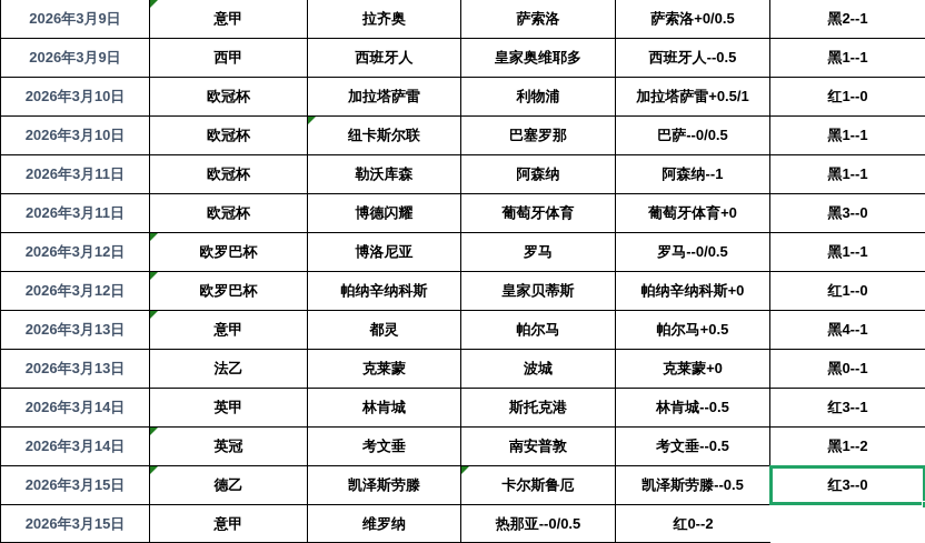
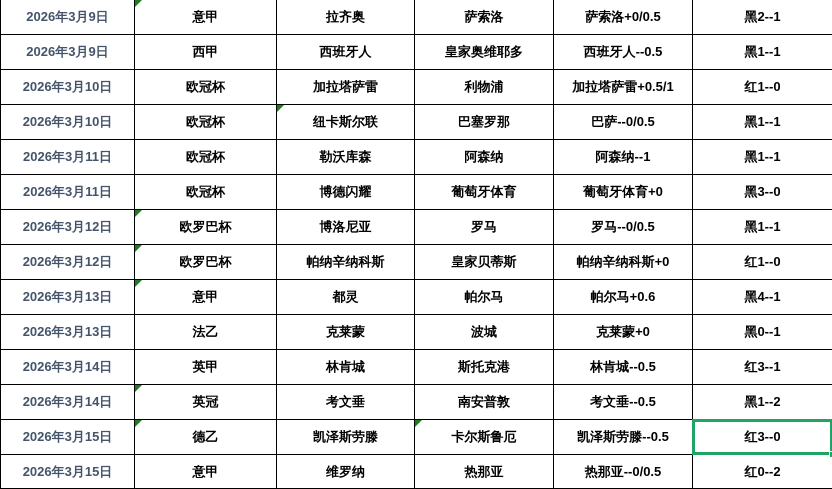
  2026年3月9日
  意甲
  拉齐奥
  萨索洛
  萨索洛+0/0.5
  黑2--1
  2026年3月9日
  西甲
  西班牙人
  皇家奥维耶多
  西班牙人--0.5
  黑1--1
  2026年3月10日
  欧冠杯
  加拉塔萨雷
  利物浦
  加拉塔萨雷+0.5/1
  红1--0
  2026年3月10日
  欧冠杯
  纽卡斯尔联
  巴塞罗那
  巴萨--0/0.5
  黑1--1
  2026年3月11日
  欧冠杯
  勒沃库森
  阿森纳
  阿森纳--1
  黑1--1
  2026年3月11日
  欧冠杯
  博德闪耀
  葡萄牙体育
  葡萄牙体育+0
  黑3--0
  2026年3月12日
  欧罗巴杯
  博洛尼亚
  罗马
  罗马--0/0.5
  黑1--1
  2026年3月12日
  欧罗巴杯
  帕纳辛纳科斯
  皇家贝蒂斯
  帕纳辛纳科斯+0
  红1--0
  2026年3月13日
  意甲
  都灵
  帕尔马
- 帕尔马+0.5
+ 帕尔马+0.6
  黑4--1
  2026年3月13日
  法乙
  克莱蒙
  波城
  克莱蒙+0
  黑0--1
  2026年3月14日
  英甲
  林肯城
  斯托克港
  林肯城--0.5
  红3--1
  2026年3月14日
  英冠
  考文垂
  南安普敦
  考文垂--0.5
  黑1--2
  2026年3月15日
  德乙
  凯泽斯劳滕
  卡尔斯鲁厄
  凯泽斯劳滕--0.5
  红3--0
  2026年3月15日
  意甲
  维罗纳
+ 热那亚
  热那亚--0/0.5
  红0--2
